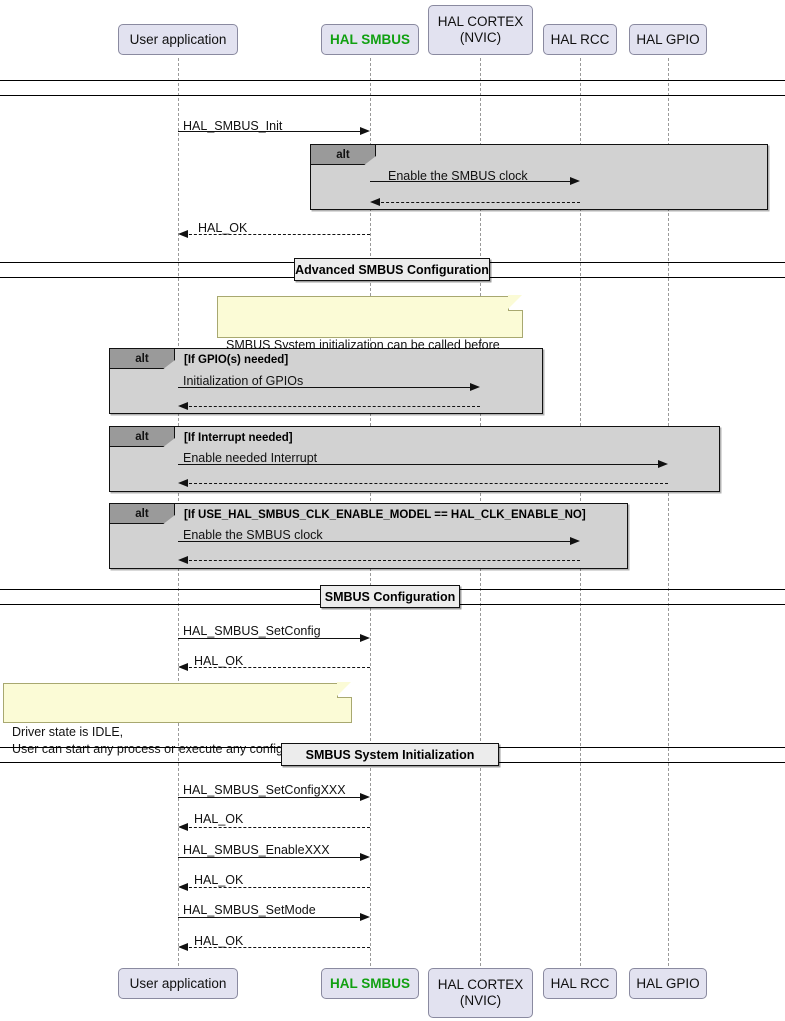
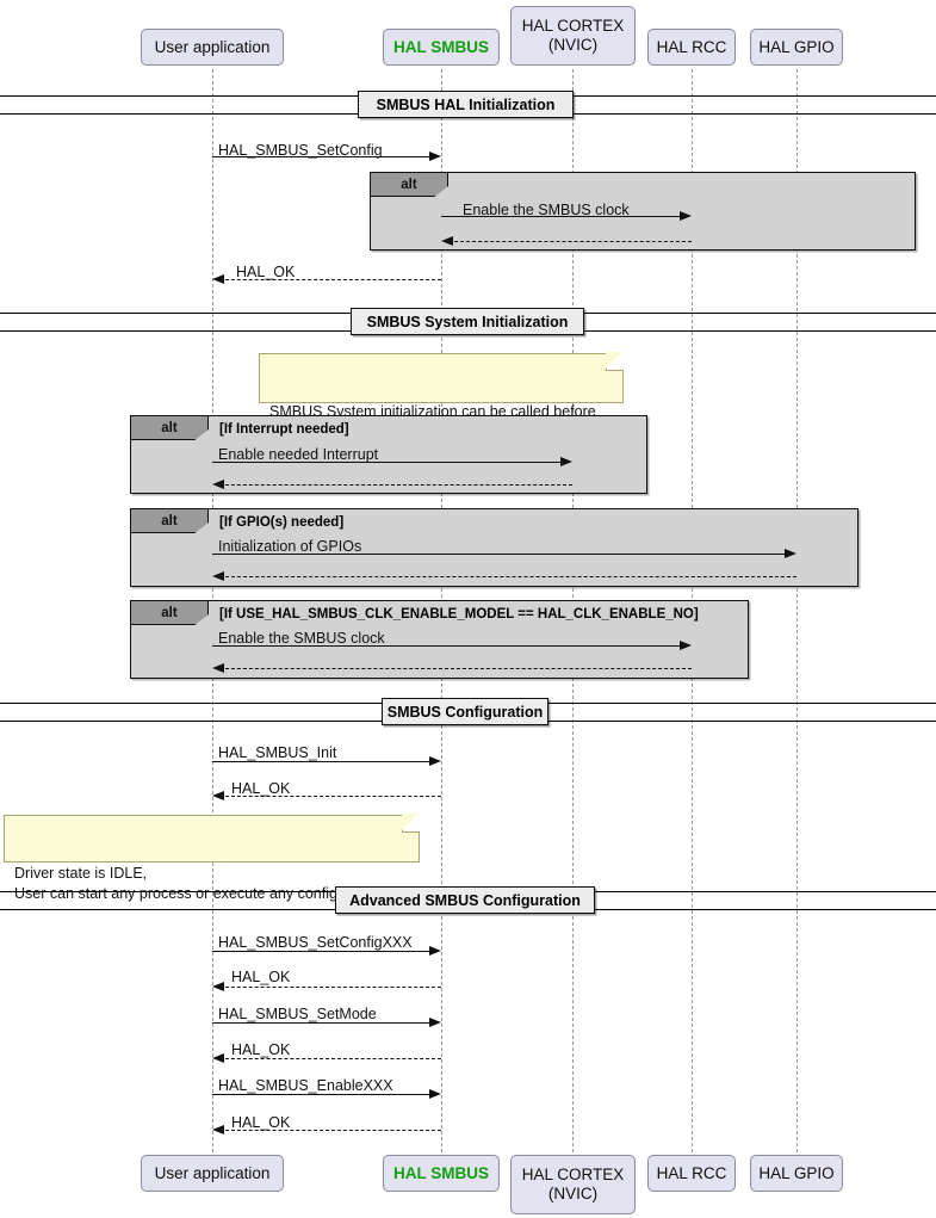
  User application
  HAL SMBUS
  HAL CORTEX
  (NVIC)
  HAL RCC
  HAL GPIO
+ SMBUS HAL Initialization
- HAL_SMBUS_Init
+ HAL_SMBUS_SetConfig
  alt
  Enable the SMBUS clock
  HAL_OK
- Advanced SMBUS Configuration
+ SMBUS System Initialization
  SMBUS System initialization can be called before
  alt
- [If GPIO(s) needed]
+ [If Interrupt needed]
- Initialization of GPIOs
+ Enable needed Interrupt
  alt
- [If Interrupt needed]
+ [If GPIO(s) needed]
- Enable needed Interrupt
+ Initialization of GPIOs
  alt
  [If USE_HAL_SMBUS_CLK_ENABLE_MODEL == HAL_CLK_ENABLE_NO]
  Enable the SMBUS clock
  SMBUS Configuration
- HAL_SMBUS_SetConfig
+ HAL_SMBUS_Init
  HAL_OK
  Driver state is IDLE,
  User can start any process or execute any config
- SMBUS System Initialization
+ Advanced SMBUS Configuration
  HAL_SMBUS_SetConfigXXX
  HAL_OK
- HAL_SMBUS_EnableXXX
+ HAL_SMBUS_SetMode
  HAL_OK
- HAL_SMBUS_SetMode
+ HAL_SMBUS_EnableXXX
  HAL_OK
  User application
  HAL SMBUS
  HAL CORTEX
  (NVIC)
  HAL RCC
  HAL GPIO
